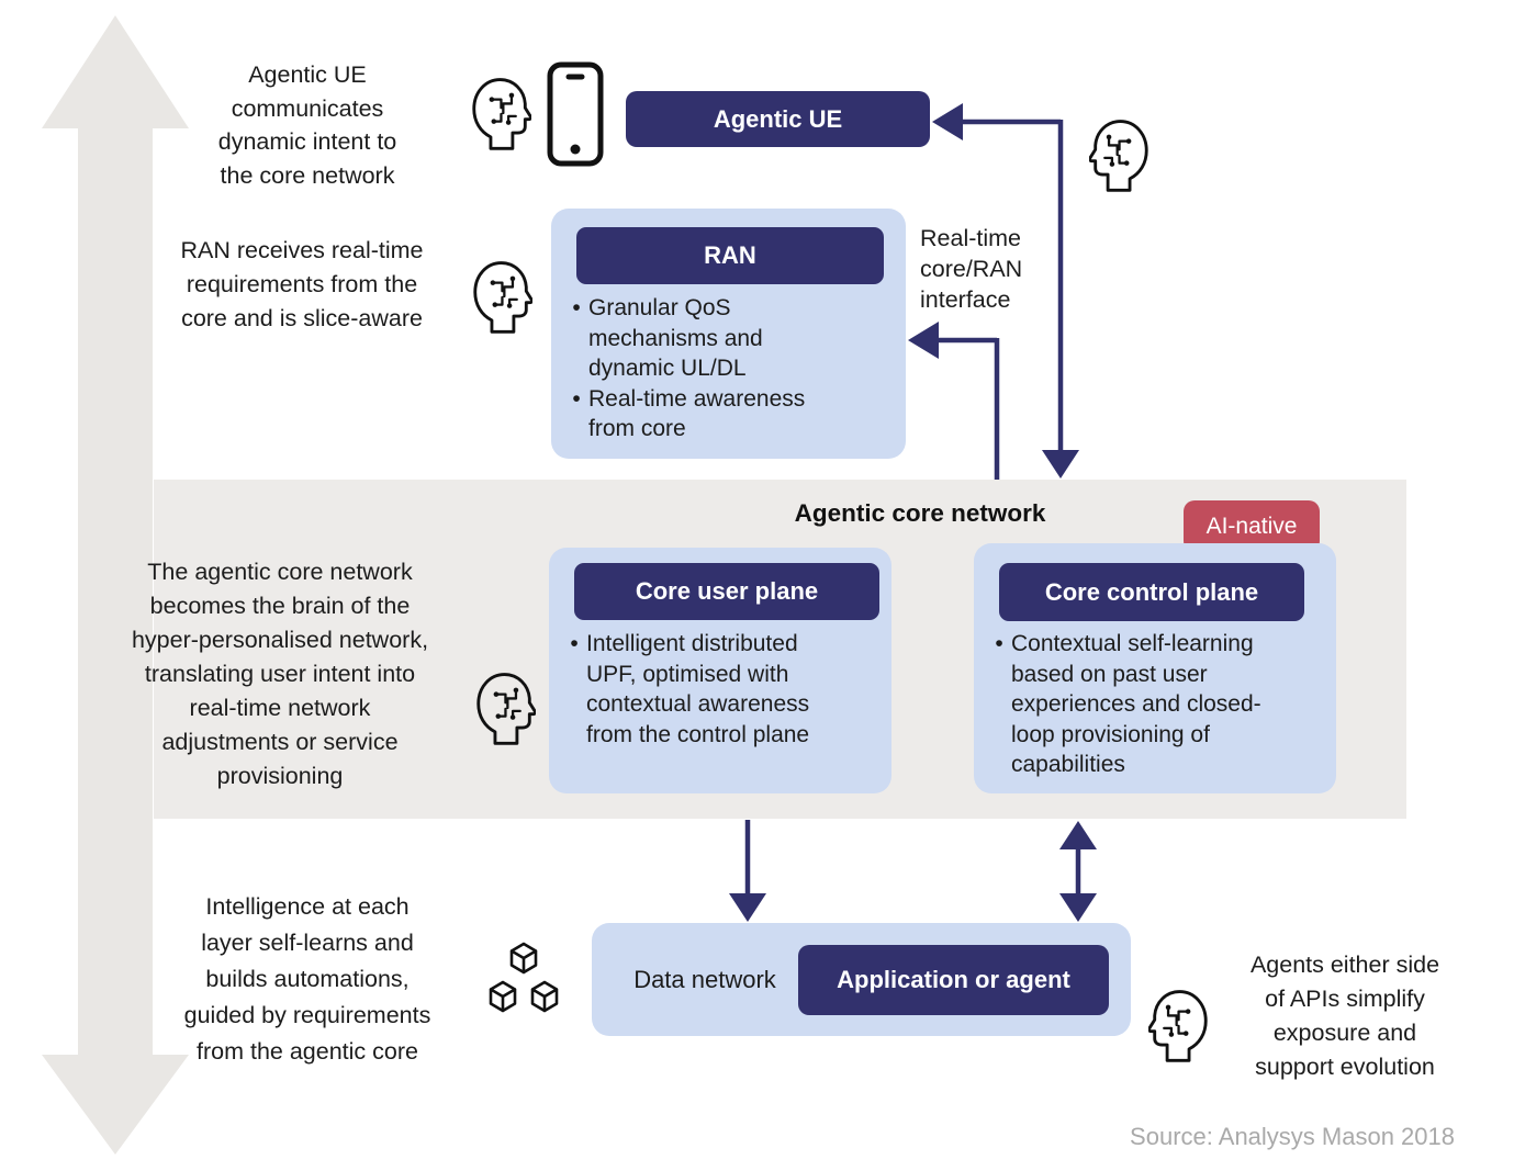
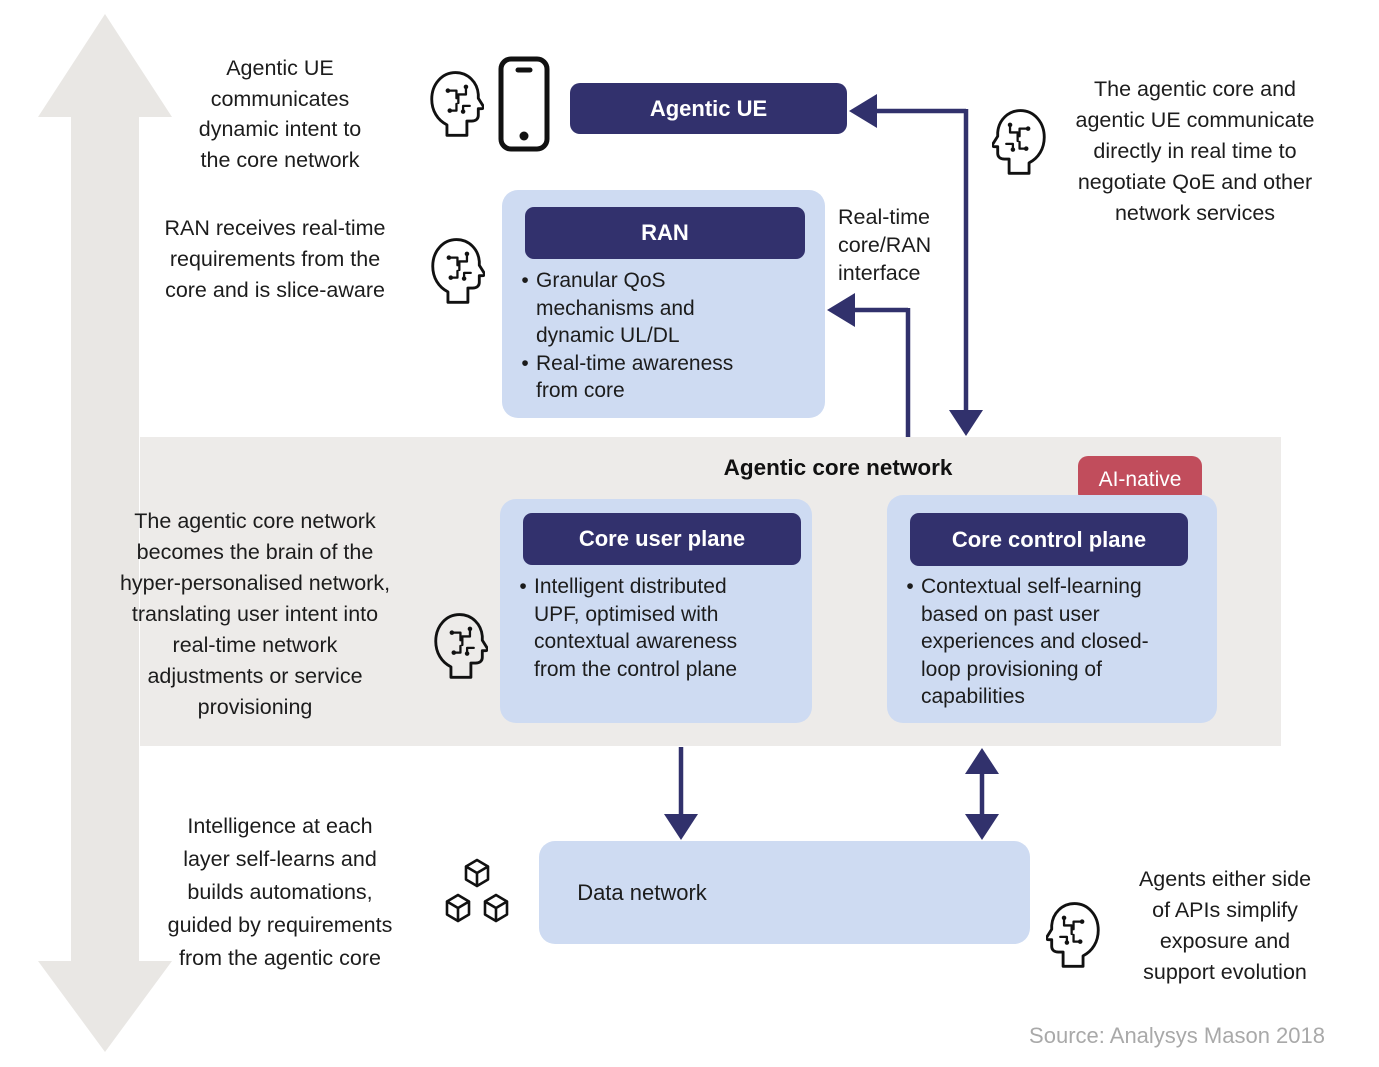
  Agentic core network
  AI-native
  Agentic UE
  RAN
  •
  Granular QoS
  mechanisms and
  dynamic UL/DL
  •
  Real-time awareness
  from core
  Core user plane
  •
  Intelligent distributed
  UPF, optimised with
  contextual awareness
  from the control plane
  Core control plane
  •
  Contextual self-learning
  based on past user
  experiences and closed-
  loop provisioning of
  capabilities
  Data network
- Application or agent
  Agentic UE
  communicates
  dynamic intent to
  the core network
  RAN receives real-time
  requirements from the
  core and is slice-aware
  The agentic core network
  becomes the brain of the
  hyper-personalised network,
  translating user intent into
  real-time network
  adjustments or service
  provisioning
  Intelligence at each
  layer self-learns and
  builds automations,
  guided by requirements
  from the agentic core
+ The agentic core and
+ agentic UE communicate
+ directly in real time to
+ negotiate QoE and other
+ network services
  Real-time
  core/RAN
  interface
  Agents either side
  of APIs simplify
  exposure and
  support evolution
  Source: Analysys Mason 2018
